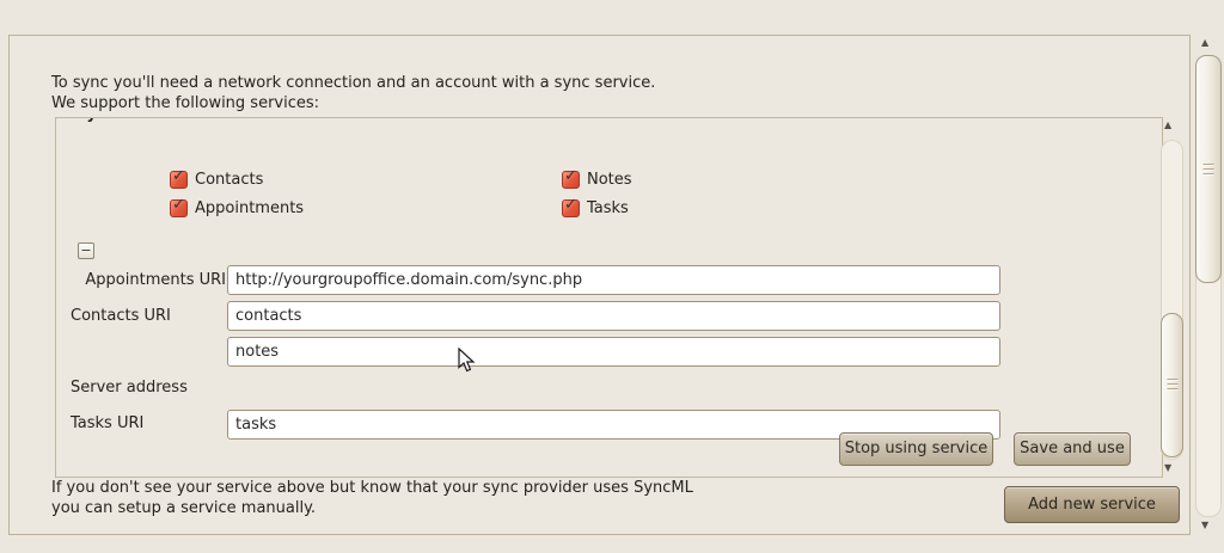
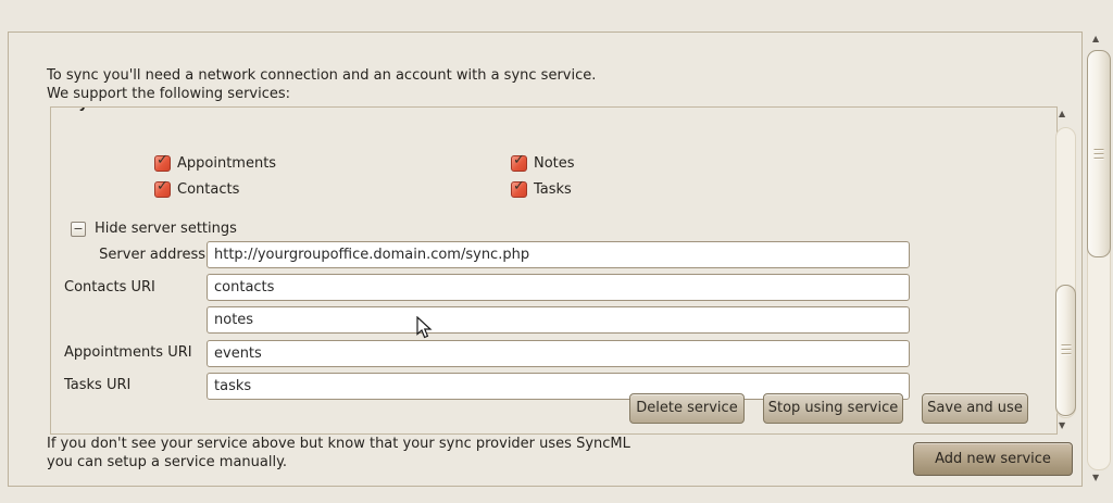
  To sync you'll need a network connection and an account with a sync service.
  We support the following services:
  ✓
- Contacts
+ Appointments
  ✓
  Notes
  ✓
- Appointments
+ Contacts
  ✓
  Tasks
  −
+ Hide server settings
- Appointments URI
+ Server address
  http://yourgroupoffice.domain.com/sync.php
  Contacts URI
  contacts
  notes
- Server address
+ Appointments URI
+ events
  Tasks URI
  tasks
+ Delete service
  Stop using service
  Save and use
  If you don't see your service above but know that your sync provider uses SyncML
  you can setup a service manually.
  Add new service
  ▲
  ▼
  ▲
  ▼
